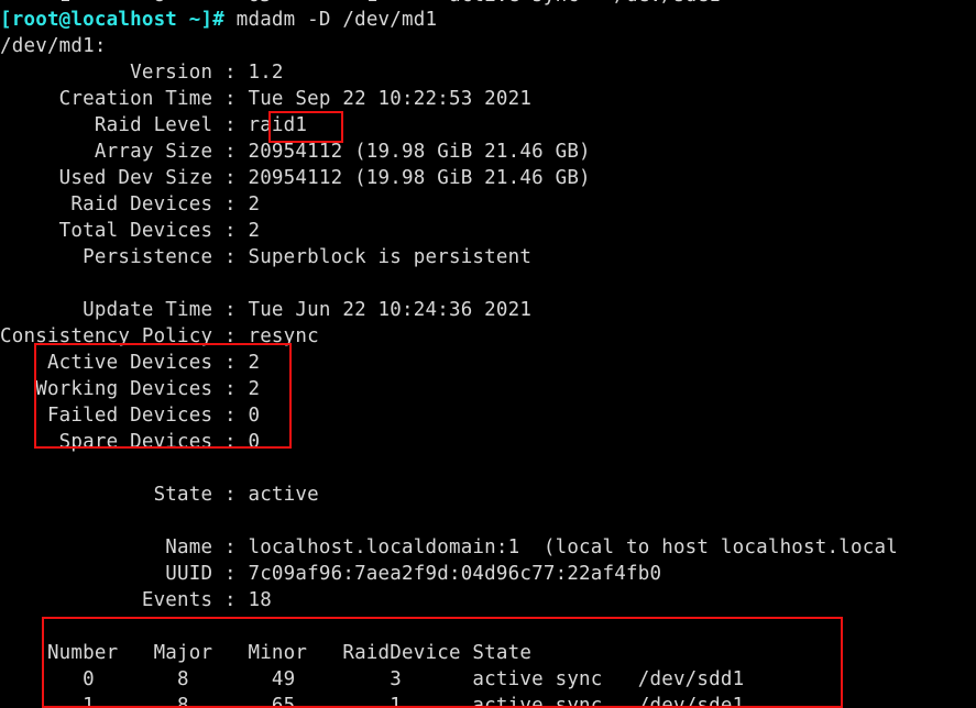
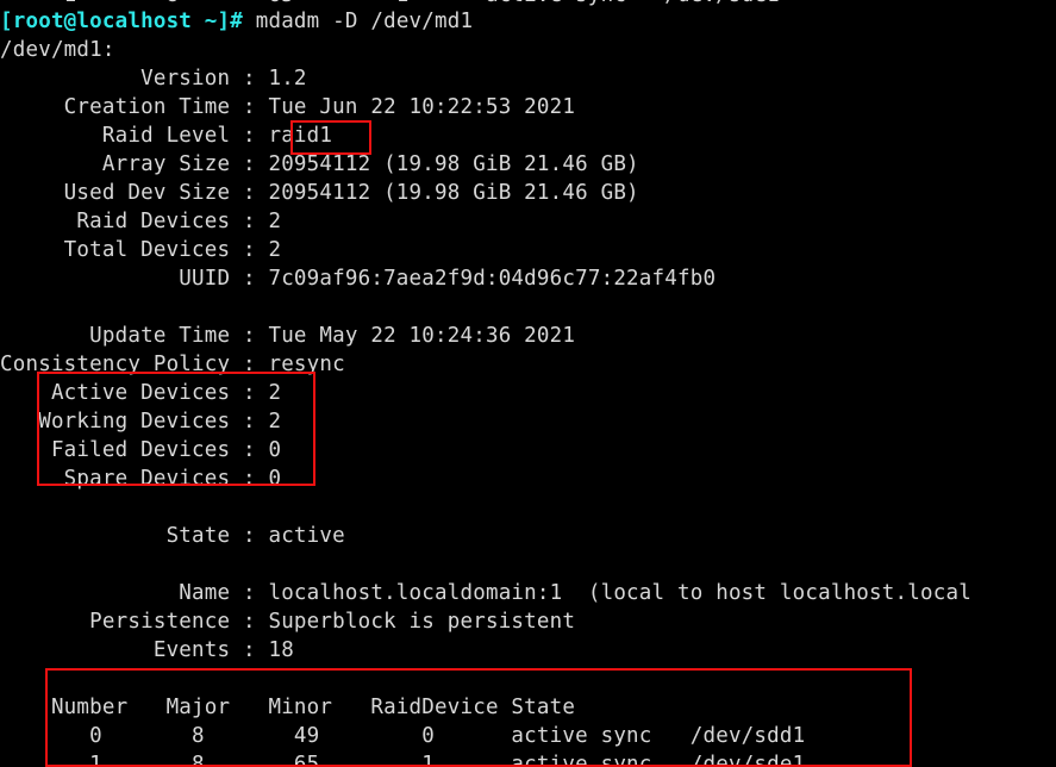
  [root@localhost ~]# mdadm -D /dev/md1
  /dev/md1:
  Version : 1.2
- Creation Time : Tue Sep 22 10:22:53 2021
+ Creation Time : Tue Jun 22 10:22:53 2021
  Raid Level : raid1
  Array Size : 20954112 (19.98 GiB 21.46 GB)
  Used Dev Size : 20954112 (19.98 GiB 21.46 GB)
  Raid Devices : 2
  Total Devices : 2
- Persistence : Superblock is persistent
+ UUID : 7c09af96:7aea2f9d:04d96c77:22af4fb0
- Update Time : Tue Jun 22 10:24:36 2021
+ Update Time : Tue May 22 10:24:36 2021
  Consistency Policy : resync
  Active Devices : 2
  Working Devices : 2
  Failed Devices : 0
  Spare Devices : 0
  State : active
  Name : localhost.localdomain:1 (local to host localhost.local
- UUID : 7c09af96:7aea2f9d:04d96c77:22af4fb0
+ Persistence : Superblock is persistent
  Events : 18
  Number Major Minor RaidDevice State
- 0 8 49 3 active sync /dev/sdd1
+ 0 8 49 0 active sync /dev/sdd1
  1 8 65 1 active sync /dev/sde1
